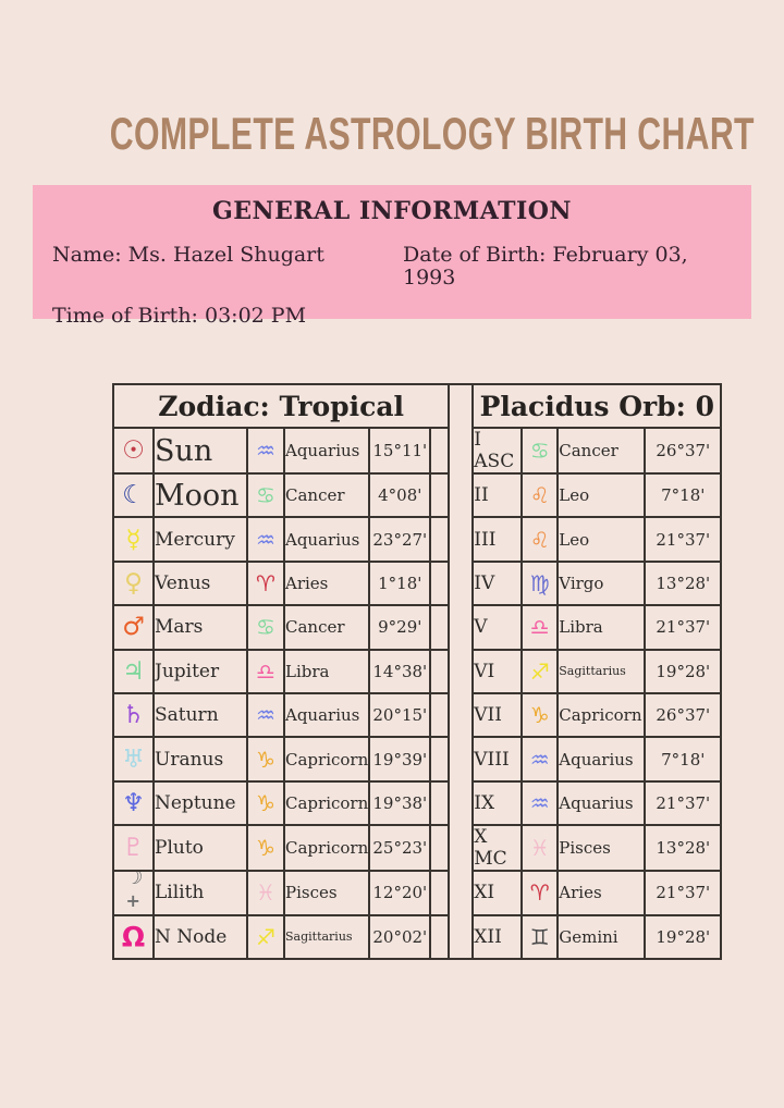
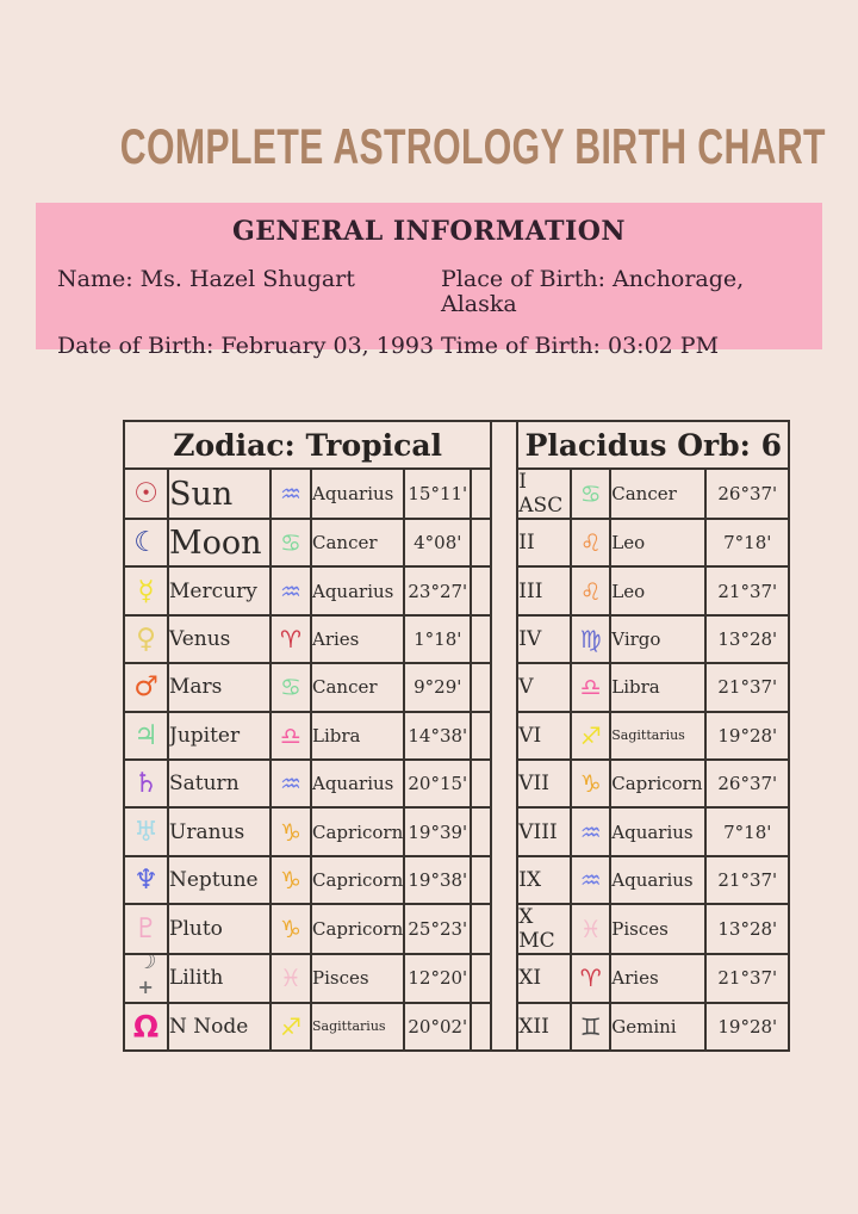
  COMPLETE ASTROLOGY BIRTH CHART
  GENERAL INFORMATION
  Name: Ms. Hazel Shugart
+ Place of Birth: Anchorage, Alaska
  Date of Birth: February 03, 1993
  Time of Birth: 03:02 PM
- Zodiac: Tropical		Placidus Orb: 0
+ Zodiac: Tropical		Placidus Orb: 6
  ☉	Sun	♒	Aquarius	15°11'			I ASC	♋	Cancer	26°37'
  ☾	Moon	♋	Cancer	4°08'			II	♌	Leo	7°18'
  ☿	Mercury	♒	Aquarius	23°27'			III	♌	Leo	21°37'
  ♀	Venus	♈	Aries	1°18'			IV	♍	Virgo	13°28'
  ♂	Mars	♋	Cancer	9°29'			V	♎	Libra	21°37'
  ♃	Jupiter	♎	Libra	14°38'			VI	♐	Sagittarius	19°28'
  ♄	Saturn	♒	Aquarius	20°15'			VII	♑	Capricorn	26°37'
  ♅	Uranus	♑	Capricorn	19°39'			VIII	♒	Aquarius	7°18'
  ♆	Neptune	♑	Capricorn	19°38'			IX	♒	Aquarius	21°37'
  ♇	Pluto	♑	Capricorn	25°23'			X MC	♓	Pisces	13°28'
  ☽+	Lilith	♓	Pisces	12°20'			XI	♈	Aries	21°37'
  Ω	N Node	♐	Sagittarius	20°02'			XII	♊	Gemini	19°28'
